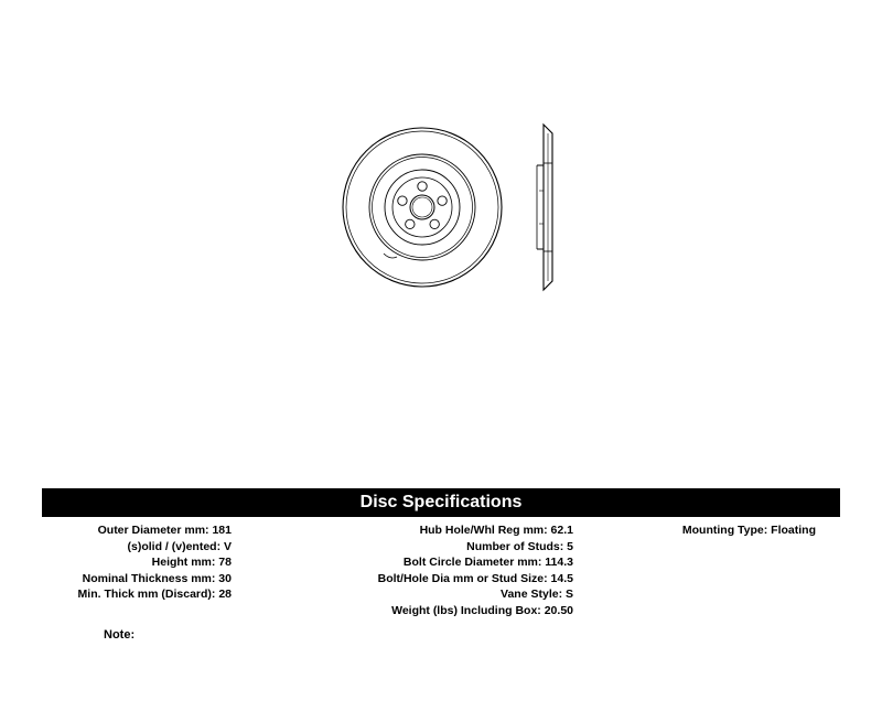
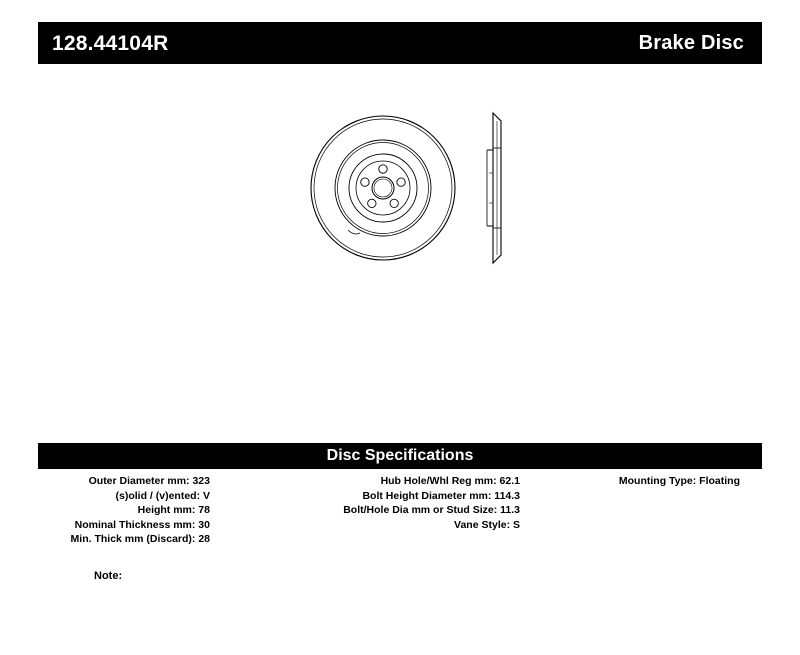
+ 128.44104R
+ Brake Disc
  Disc Specifications
- Outer Diameter mm: 181
+ Outer Diameter mm: 323
  (s)olid / (v)ented: V
  Height mm: 78
  Nominal Thickness mm: 30
  Min. Thick mm (Discard): 28
  Hub Hole/Whl Reg mm: 62.1
- Number of Studs: 5
- Bolt Circle Diameter mm: 114.3
+ Bolt Height Diameter mm: 114.3
- Bolt/Hole Dia mm or Stud Size: 14.5
+ Bolt/Hole Dia mm or Stud Size: 11.3
  Vane Style: S
- Weight (lbs) Including Box: 20.50
  Mounting Type: Floating
  Note:
